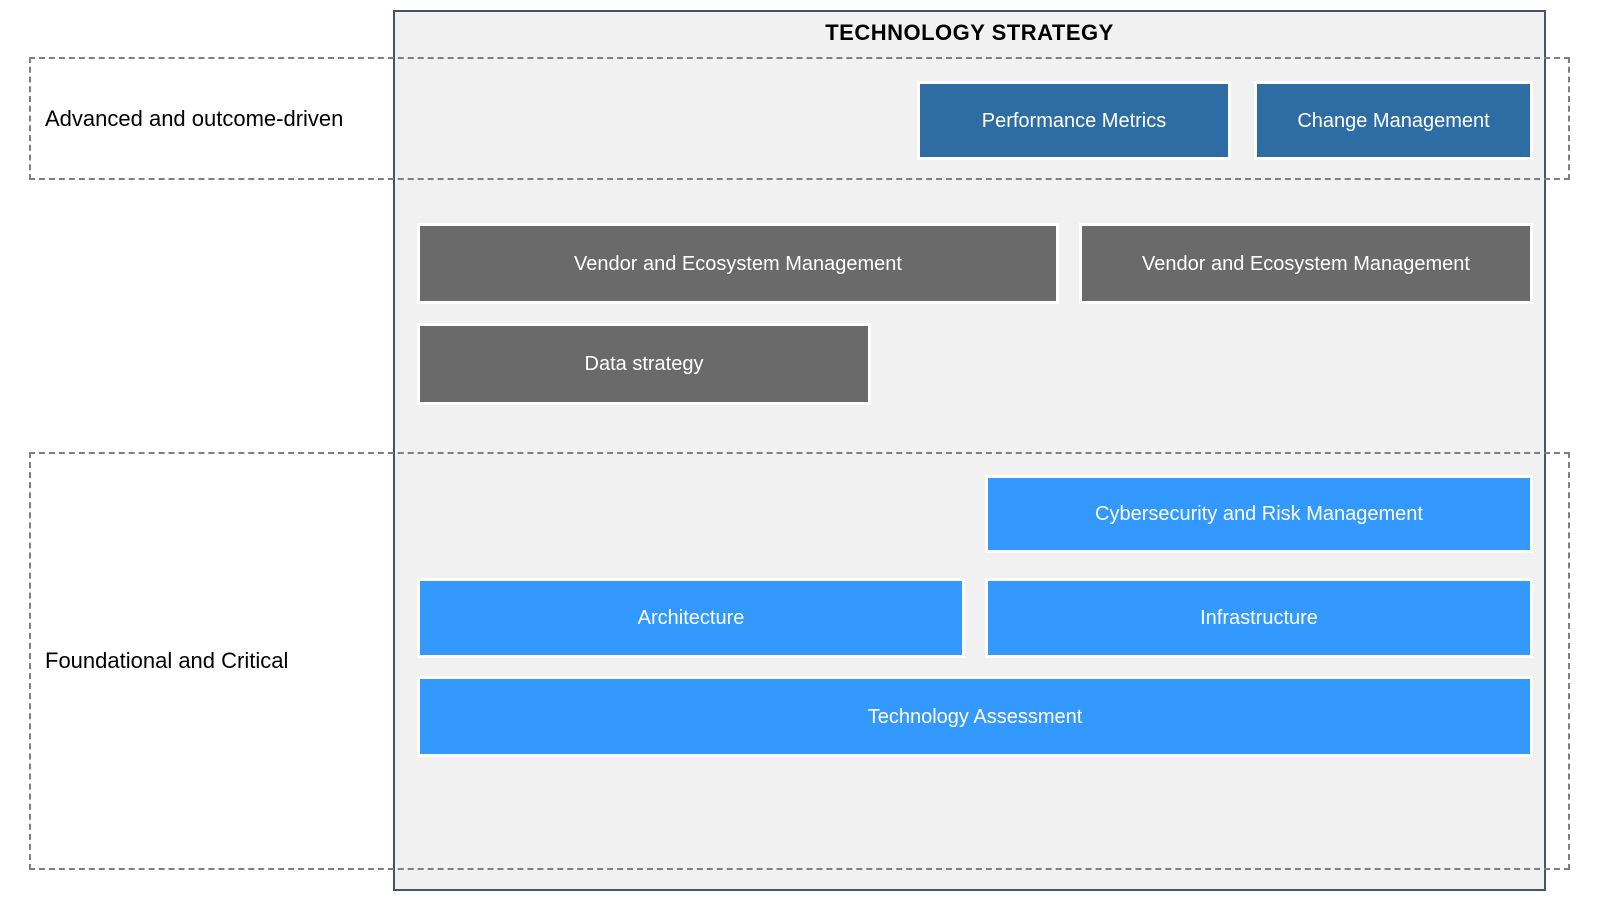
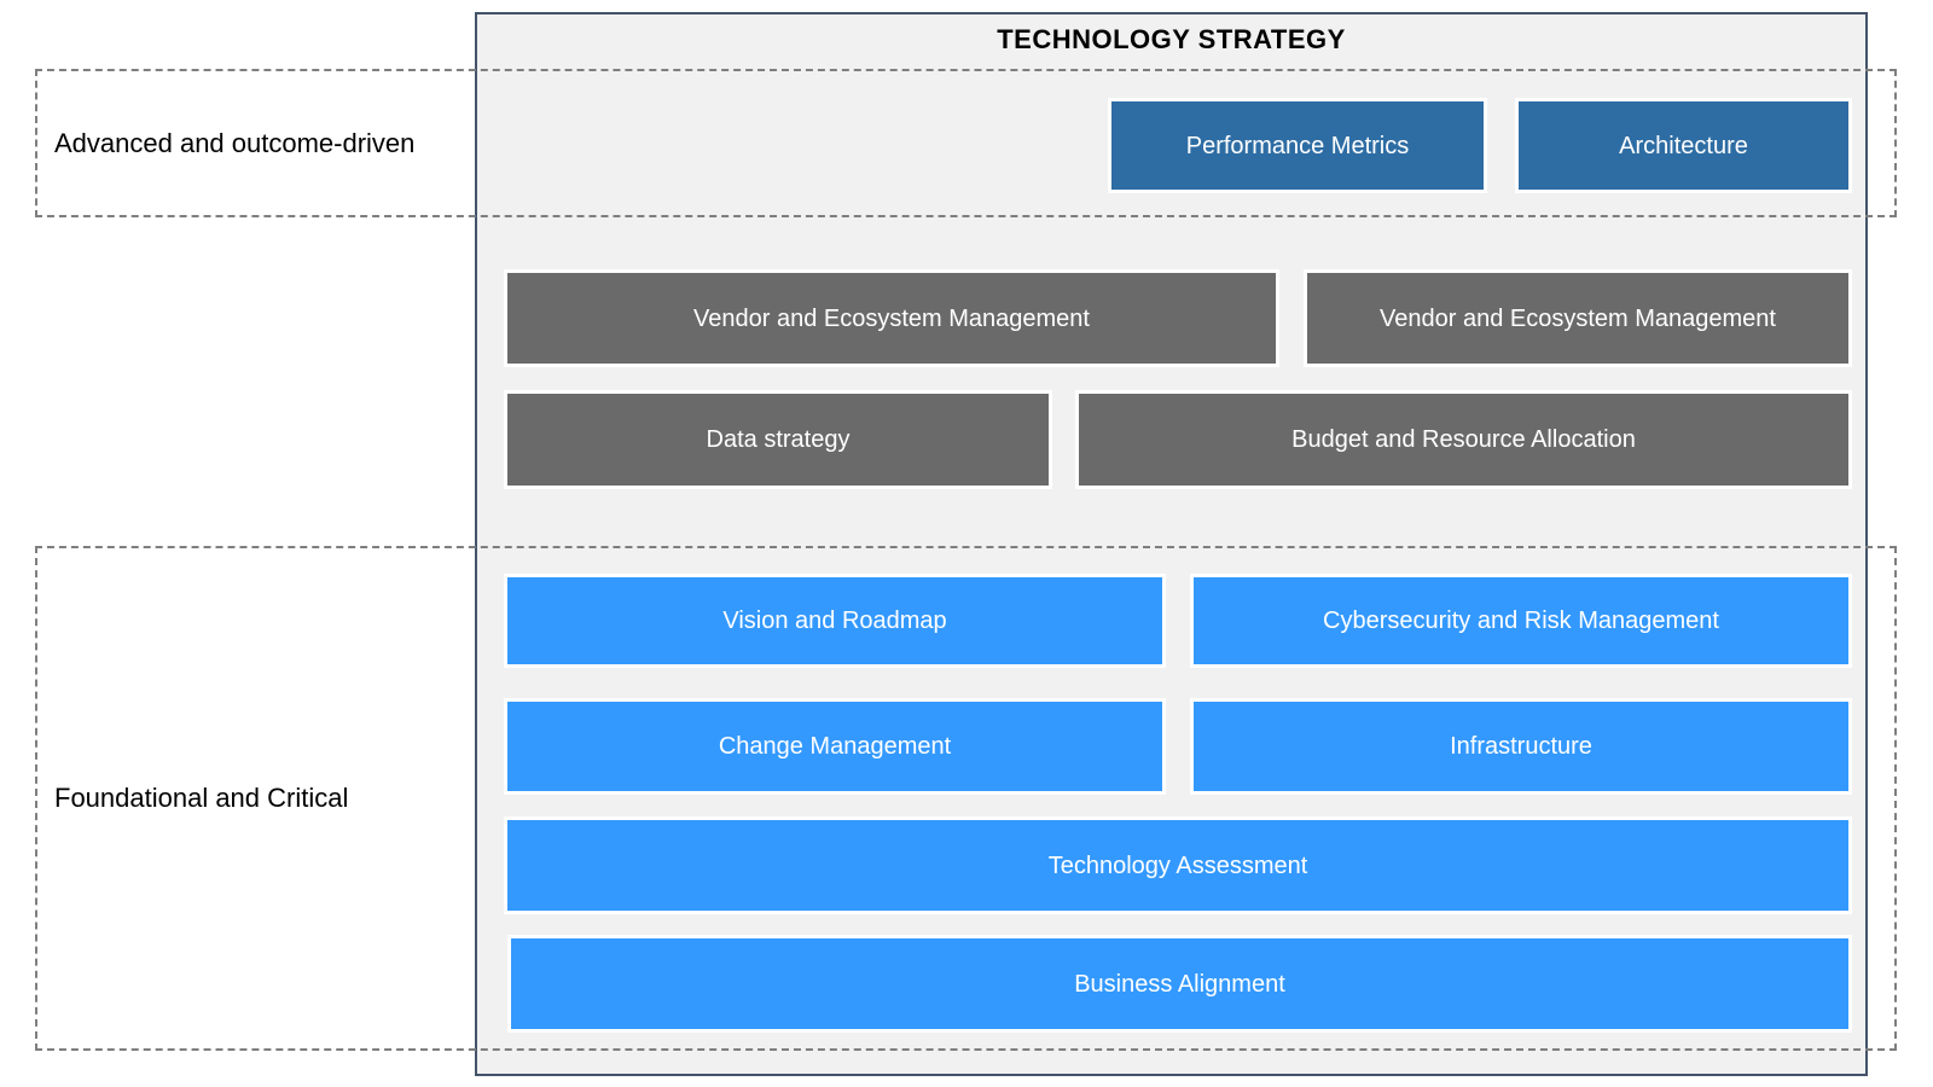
  TECHNOLOGY STRATEGY
  Advanced and outcome-driven
  Foundational and Critical
  Performance Metrics
- Change Management
+ Architecture
  Vendor and Ecosystem Management
  Vendor and Ecosystem Management
  Data strategy
+ Budget and Resource Allocation
+ Vision and Roadmap
  Cybersecurity and Risk Management
- Architecture
+ Change Management
  Infrastructure
  Technology Assessment
+ Business Alignment
